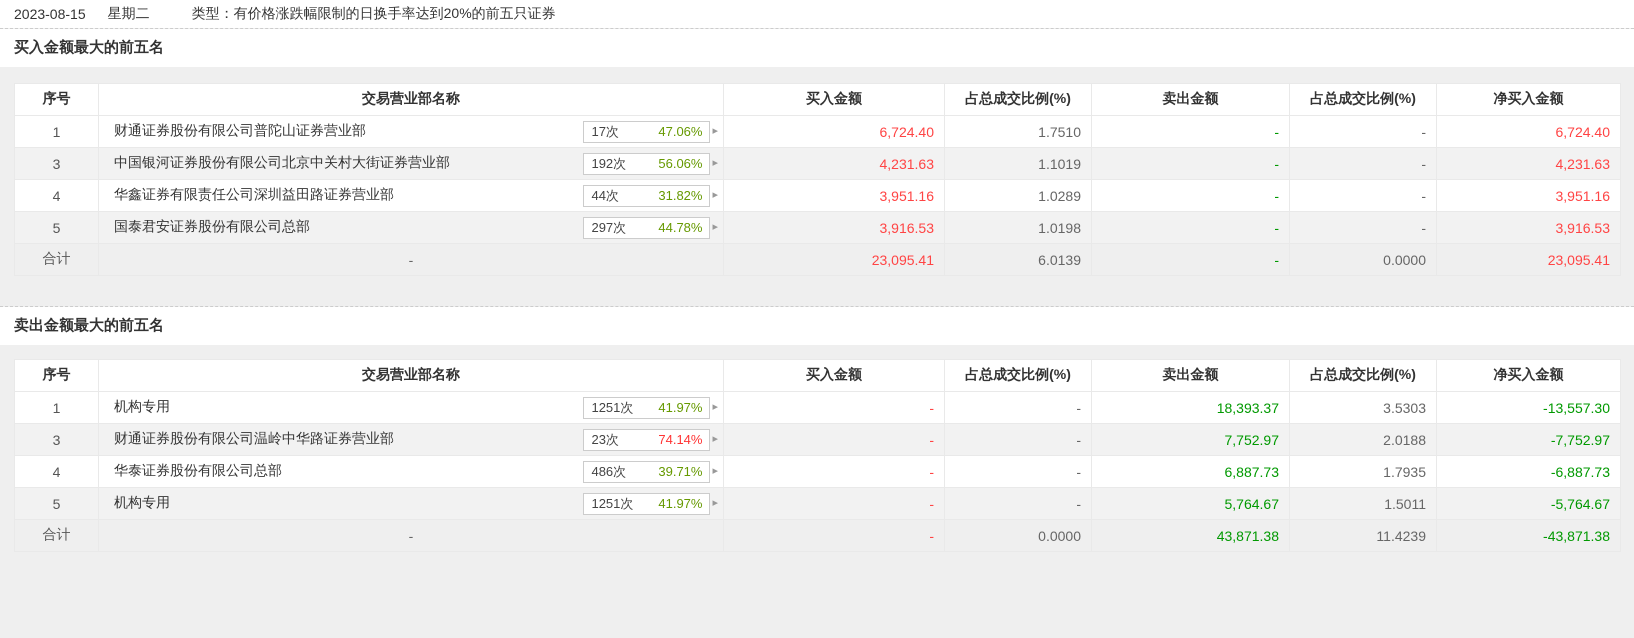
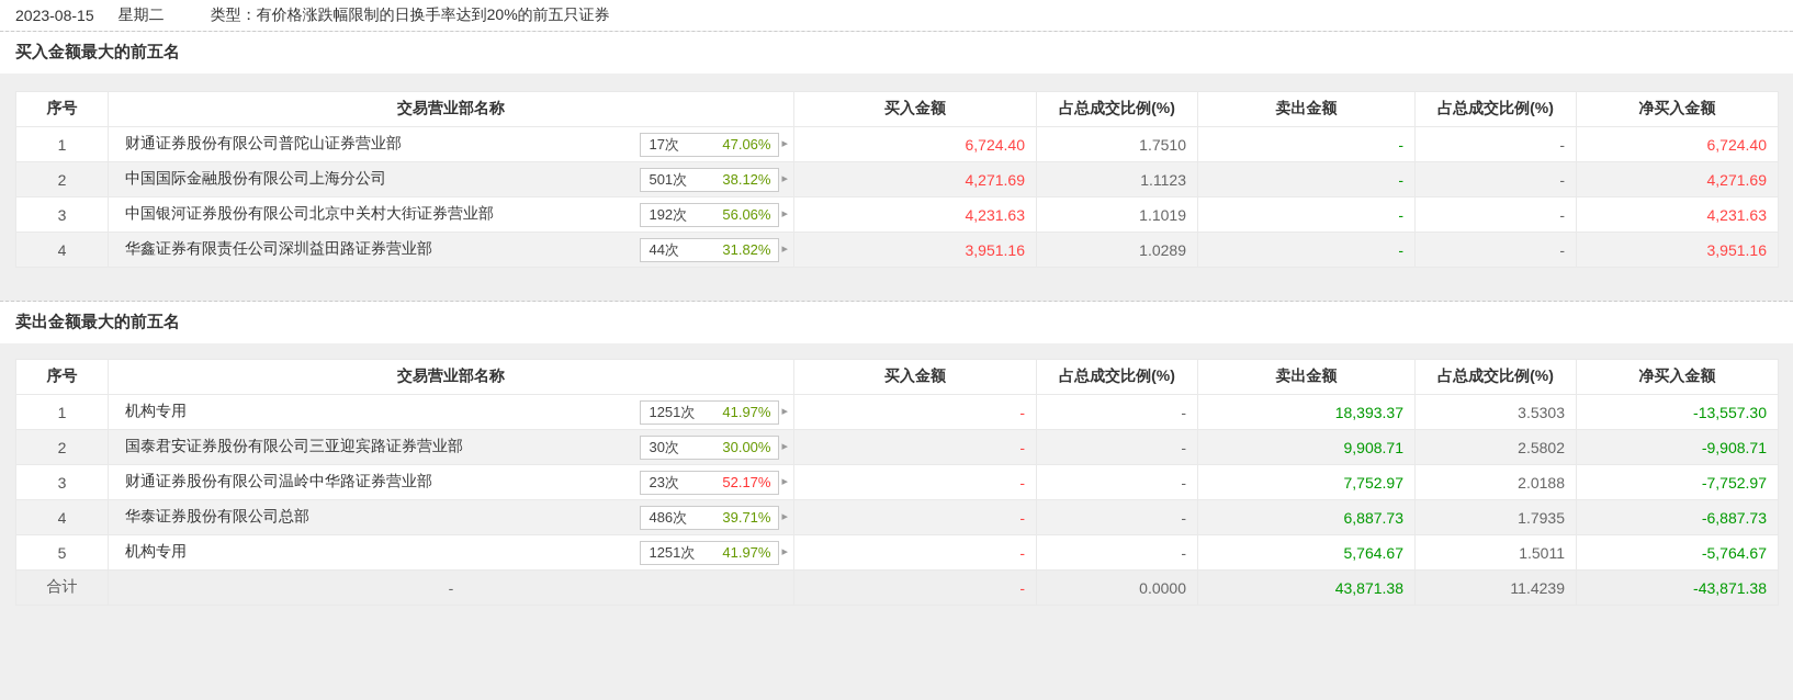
  2023-08-15
  星期二
  类型：有价格涨跌幅限制的日换手率达到20%的前五只证券
  买入金额最大的前五名
  序号	交易营业部名称	买入金额	占总成交比例(%)	卖出金额	占总成交比例(%)	净买入金额
  1	财通证券股份有限公司普陀山证券营业部 17次 47.06% ▸	6,724.40	1.7510	-	-	6,724.40
+ 2	中国国际金融股份有限公司上海分公司 501次 38.12% ▸	4,271.69	1.1123	-	-	4,271.69
  3	中国银河证券股份有限公司北京中关村大街证券营业部 192次 56.06% ▸	4,231.63	1.1019	-	-	4,231.63
  4	华鑫证券有限责任公司深圳益田路证券营业部 44次 31.82% ▸	3,951.16	1.0289	-	-	3,951.16
- 5	国泰君安证券股份有限公司总部 297次 44.78% ▸	3,916.53	1.0198	-	-	3,916.53
- 合计	-	23,095.41	6.0139	-	0.0000	23,095.41
  卖出金额最大的前五名
  序号	交易营业部名称	买入金额	占总成交比例(%)	卖出金额	占总成交比例(%)	净买入金额
  1	机构专用 1251次 41.97% ▸	-	-	18,393.37	3.5303	-13,557.30
+ 2	国泰君安证券股份有限公司三亚迎宾路证券营业部 30次 30.00% ▸	-	-	9,908.71	2.5802	-9,908.71
- 3	财通证券股份有限公司温岭中华路证券营业部 23次 74.14% ▸	-	-	7,752.97	2.0188	-7,752.97
+ 3	财通证券股份有限公司温岭中华路证券营业部 23次 52.17% ▸	-	-	7,752.97	2.0188	-7,752.97
  4	华泰证券股份有限公司总部 486次 39.71% ▸	-	-	6,887.73	1.7935	-6,887.73
  5	机构专用 1251次 41.97% ▸	-	-	5,764.67	1.5011	-5,764.67
  合计	-	-	0.0000	43,871.38	11.4239	-43,871.38
